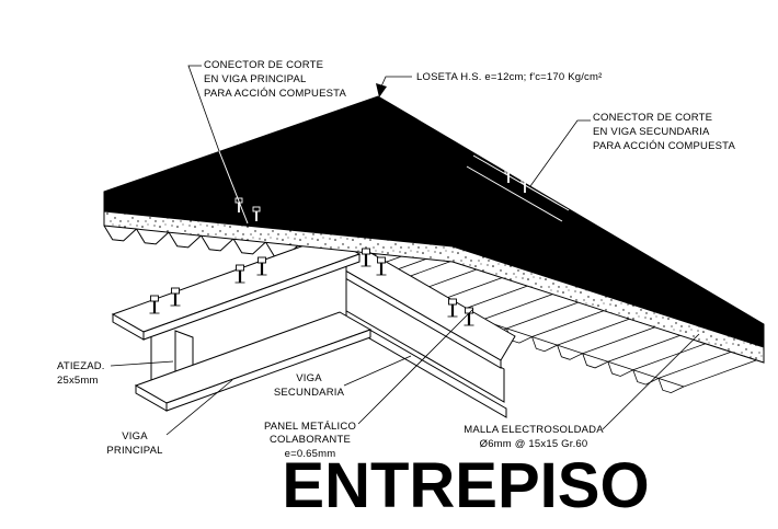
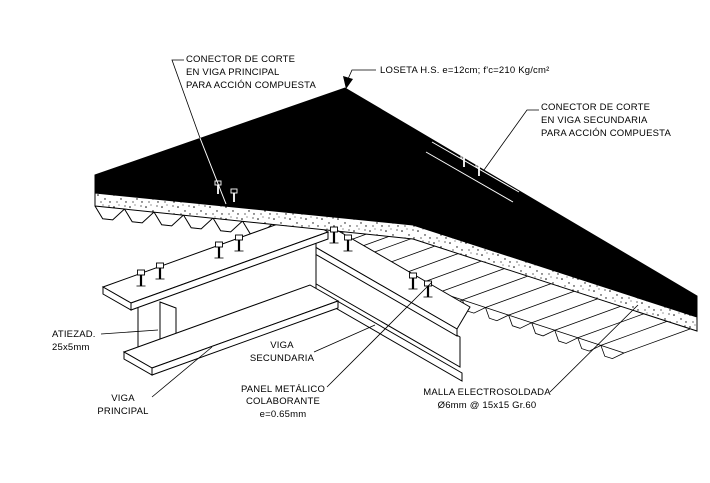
  CONECTOR DE CORTE
  EN VIGA PRINCIPAL
  PARA ACCIÓN COMPUESTA
- LOSETA H.S. e=12cm; f'c=170 Kg/cm²
+ LOSETA H.S. e=12cm; f'c=210 Kg/cm²
  CONECTOR DE CORTE
  EN VIGA SECUNDARIA
  PARA ACCIÓN COMPUESTA
  ATIEZAD.
  25x5mm
  VIGA
  SECUNDARIA
  VIGA
  PRINCIPAL
  PANEL METÁLICO
  COLABORANTE
  e=0.65mm
  MALLA ELECTROSOLDADA
  Ø6mm @ 15x15 Gr.60
- ENTREPISO
